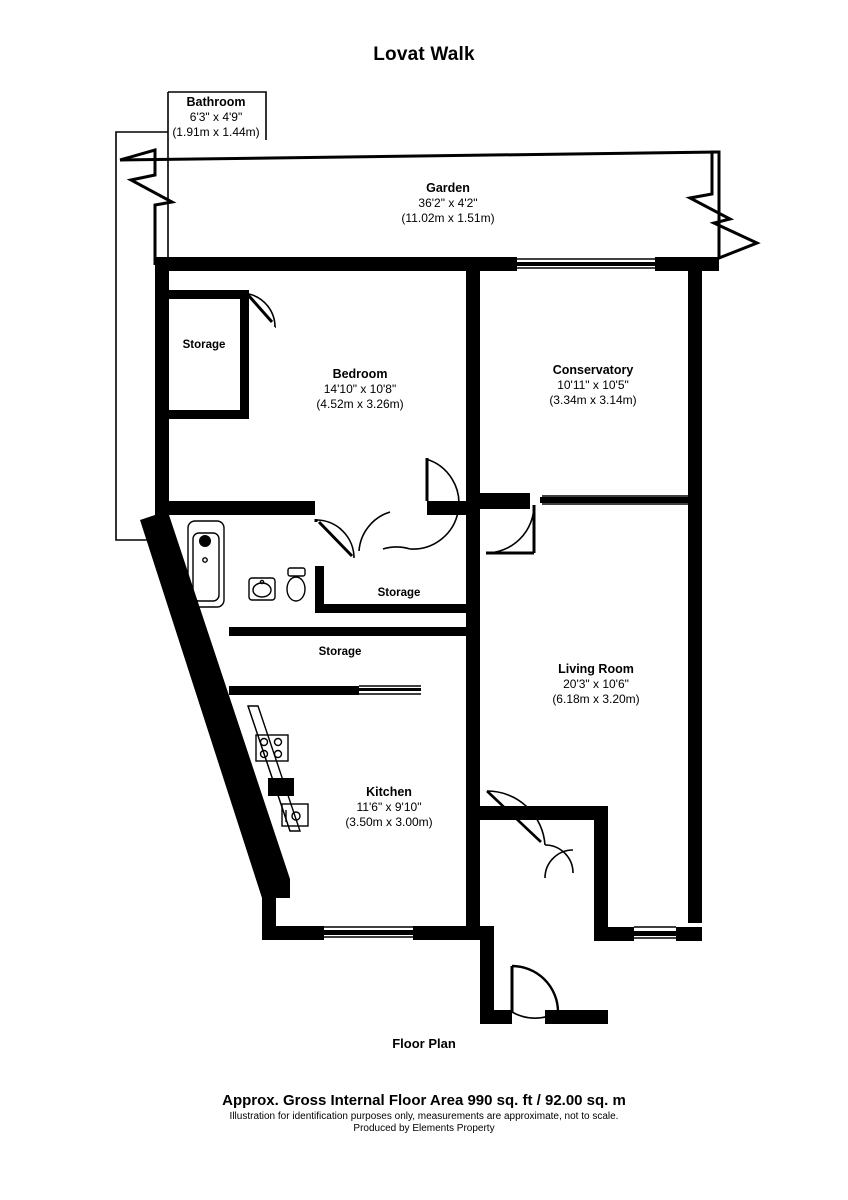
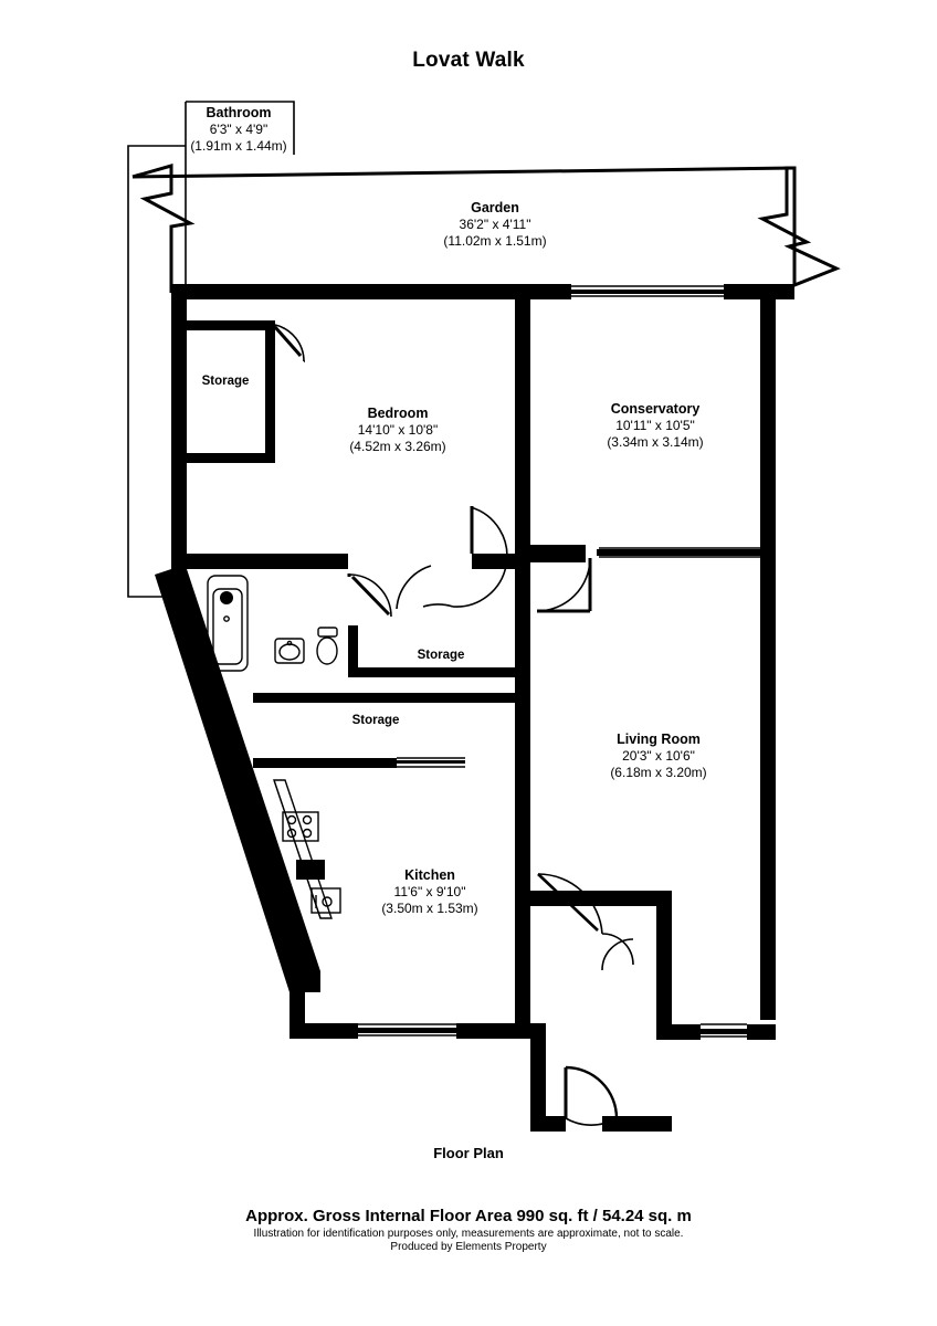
  Lovat Walk
  Bathroom
  6'3" x 4'9"
  (1.91m x 1.44m)
  Garden
- 36'2" x 4'2"
+ 36'2" x 4'11"
  (11.02m x 1.51m)
  Storage
  Bedroom
  14'10" x 10'8"
  (4.52m x 3.26m)
  Conservatory
  10'11" x 10'5"
  (3.34m x 3.14m)
  Storage
  Storage
  Living Room
  20'3" x 10'6"
  (6.18m x 3.20m)
  Kitchen
  11'6" x 9'10"
- (3.50m x 3.00m)
+ (3.50m x 1.53m)
  Floor Plan
- Approx. Gross Internal Floor Area 990 sq. ft / 92.00 sq. m
+ Approx. Gross Internal Floor Area 990 sq. ft / 54.24 sq. m
  Illustration for identification purposes only, measurements are approximate, not to scale.
  Produced by Elements Property
